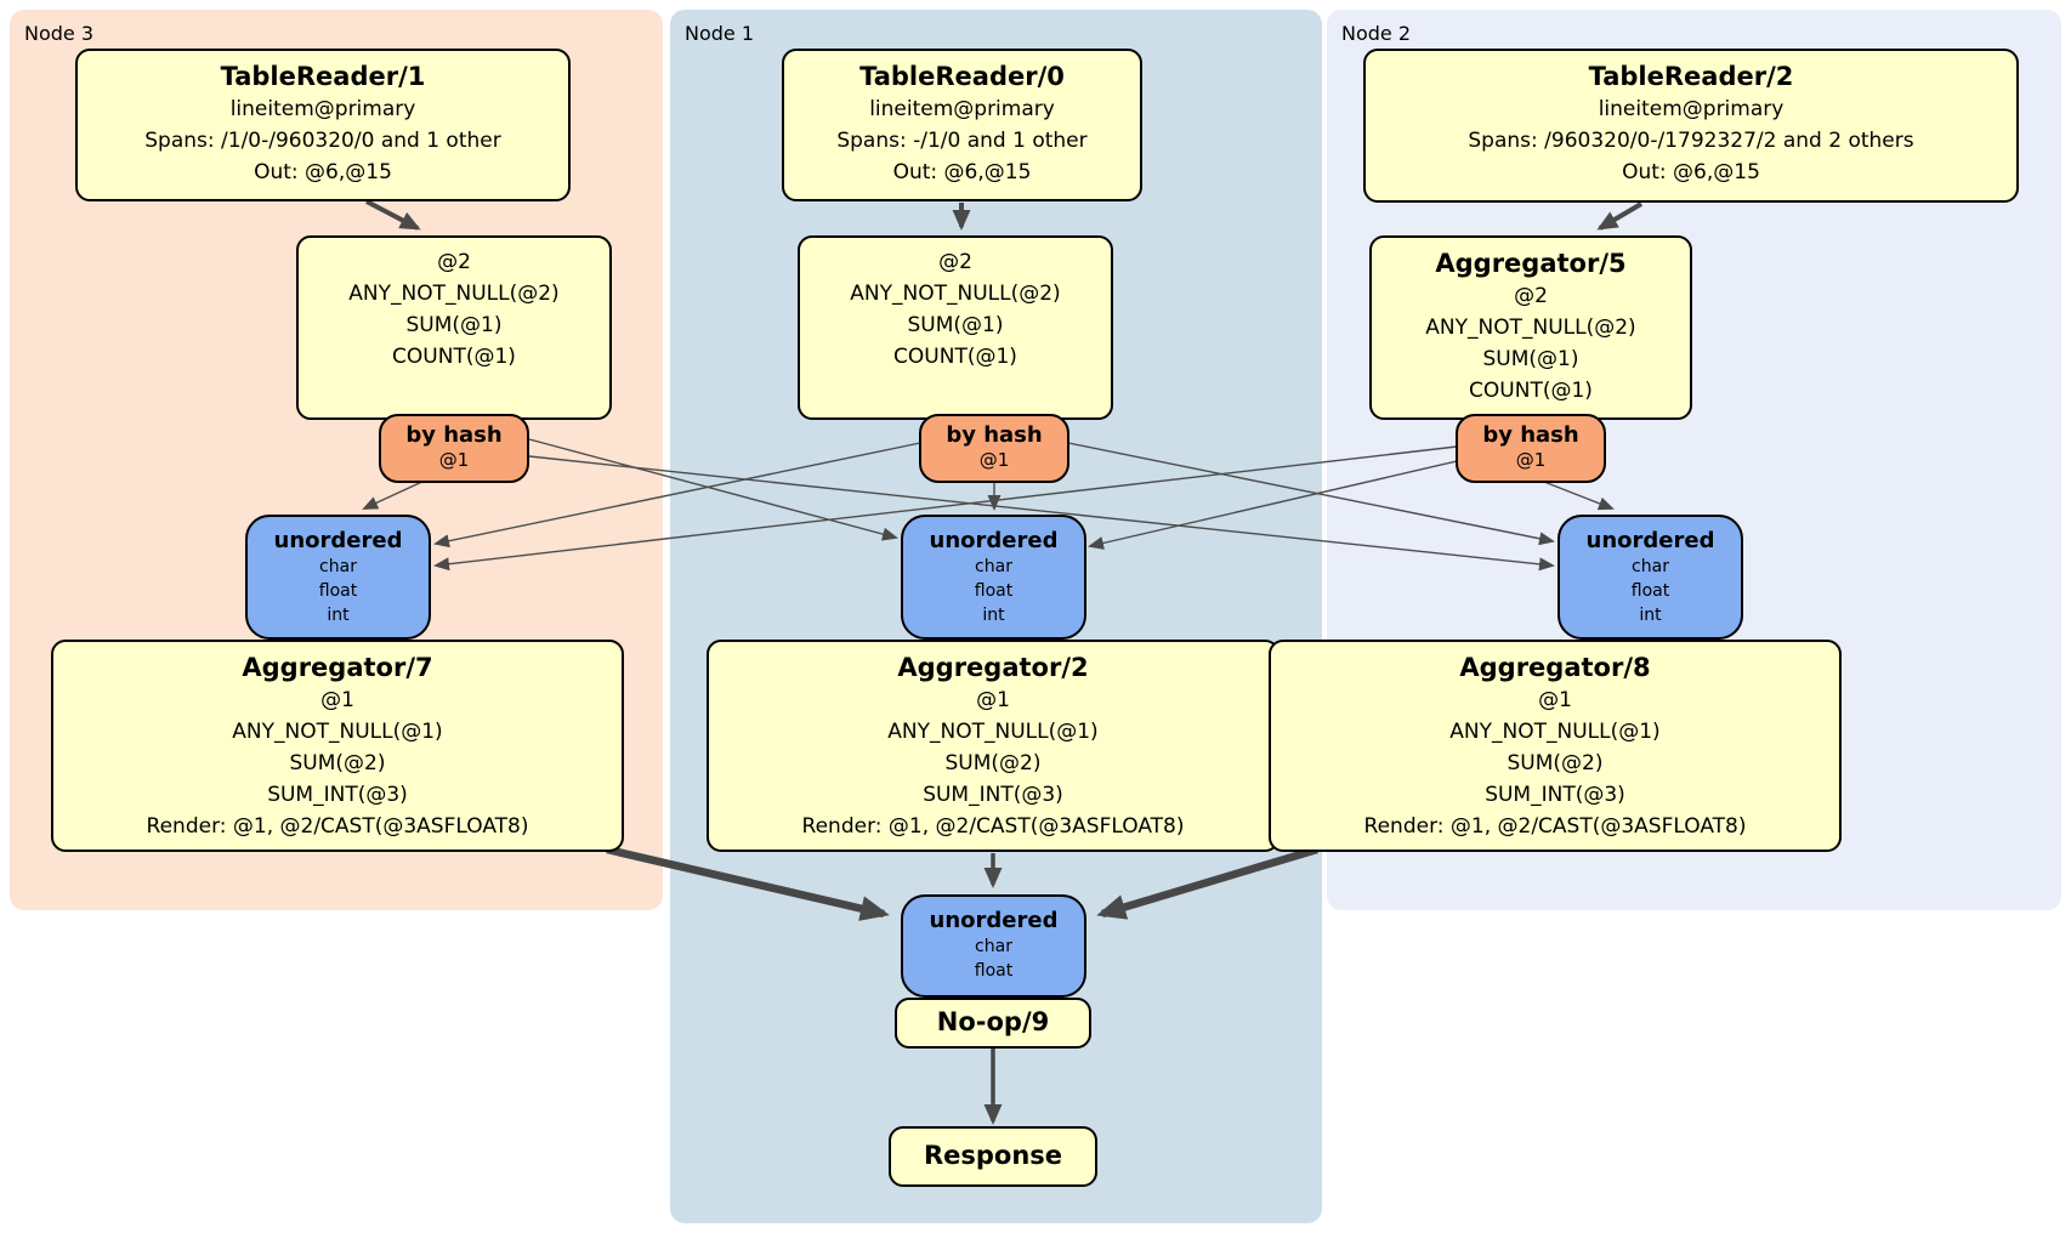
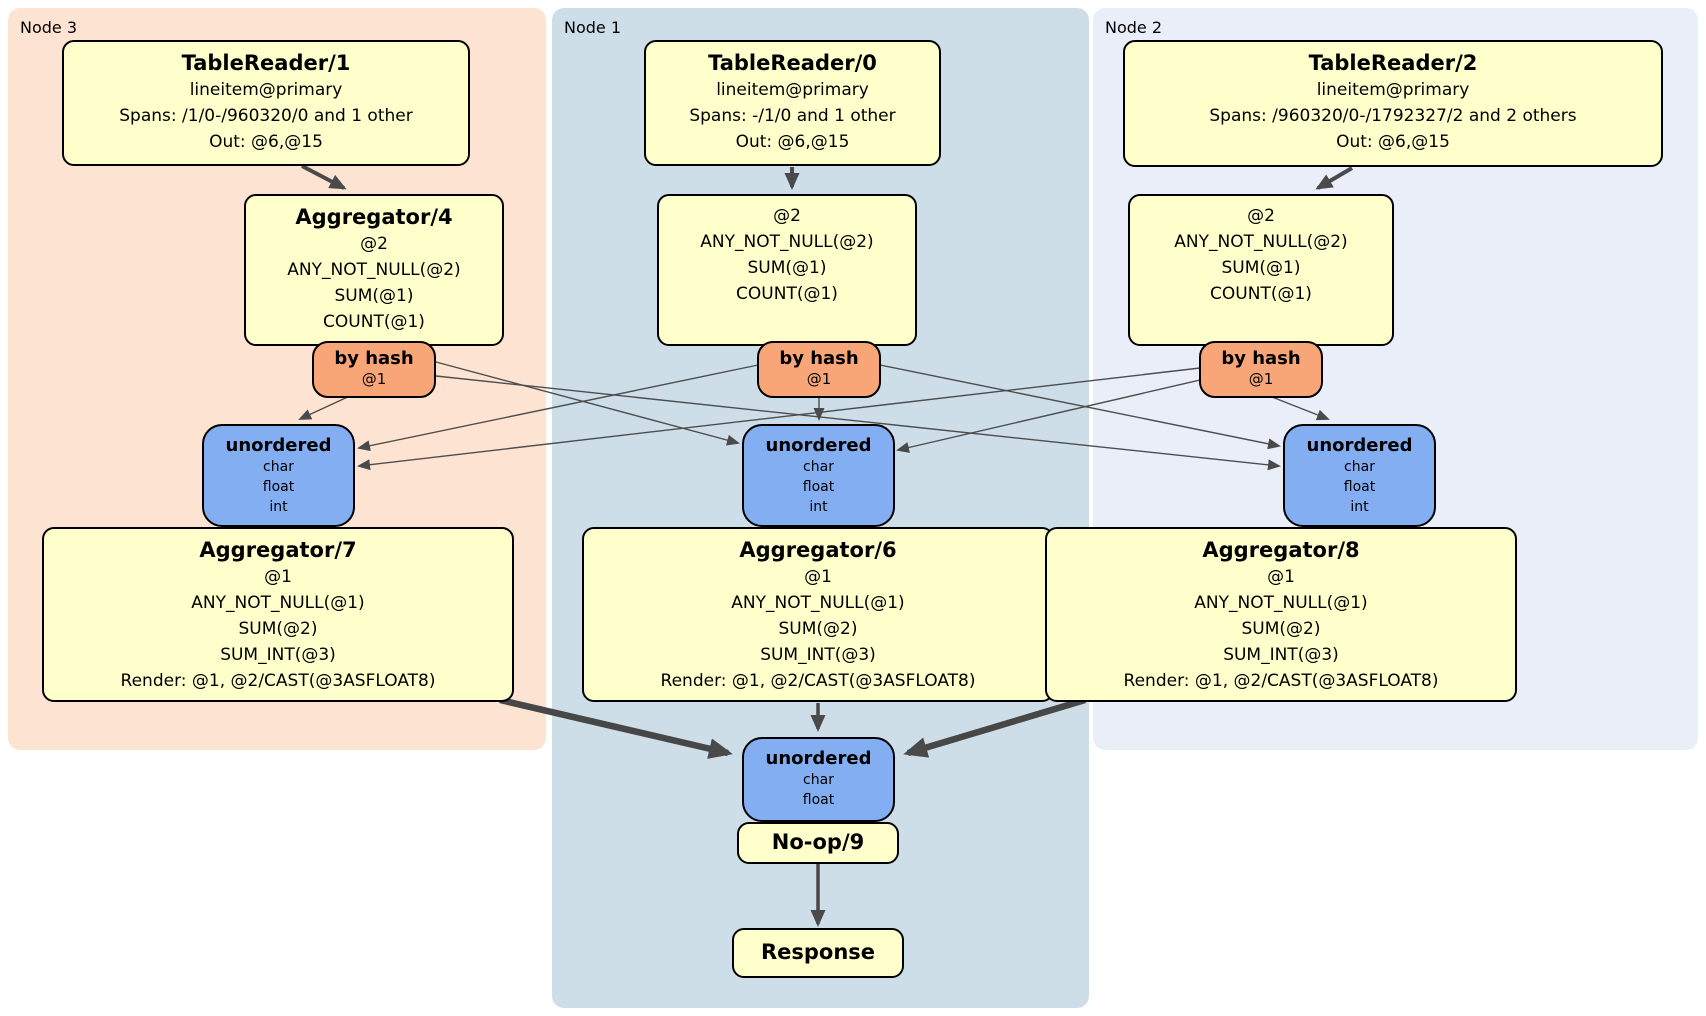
  Node 3
  Node 1
  Node 2
  TableReader/1
  lineitem@primary
  Spans: /1/0-/960320/0 and 1 other
  Out: @6,@15
+ Aggregator/4
  @2
  ANY_NOT_NULL(@2)
  SUM(@1)
  COUNT(@1)
  by hash
  @1
  unordered
  char
  float
  int
  Aggregator/7
  @1
  ANY_NOT_NULL(@1)
  SUM(@2)
  SUM_INT(@3)
  Render: @1, @2/CAST(@3ASFLOAT8)
  TableReader/0
  lineitem@primary
  Spans: -/1/0 and 1 other
  Out: @6,@15
  @2
  ANY_NOT_NULL(@2)
  SUM(@1)
  COUNT(@1)
  by hash
  @1
  unordered
  char
  float
  int
- Aggregator/2
+ Aggregator/6
  @1
  ANY_NOT_NULL(@1)
  SUM(@2)
  SUM_INT(@3)
  Render: @1, @2/CAST(@3ASFLOAT8)
  TableReader/2
  lineitem@primary
  Spans: /960320/0-/1792327/2 and 2 others
  Out: @6,@15
- Aggregator/5
  @2
  ANY_NOT_NULL(@2)
  SUM(@1)
  COUNT(@1)
  by hash
  @1
  unordered
  char
  float
  int
  Aggregator/8
  @1
  ANY_NOT_NULL(@1)
  SUM(@2)
  SUM_INT(@3)
  Render: @1, @2/CAST(@3ASFLOAT8)
  unordered
  char
  float
  No-op/9
  Response
